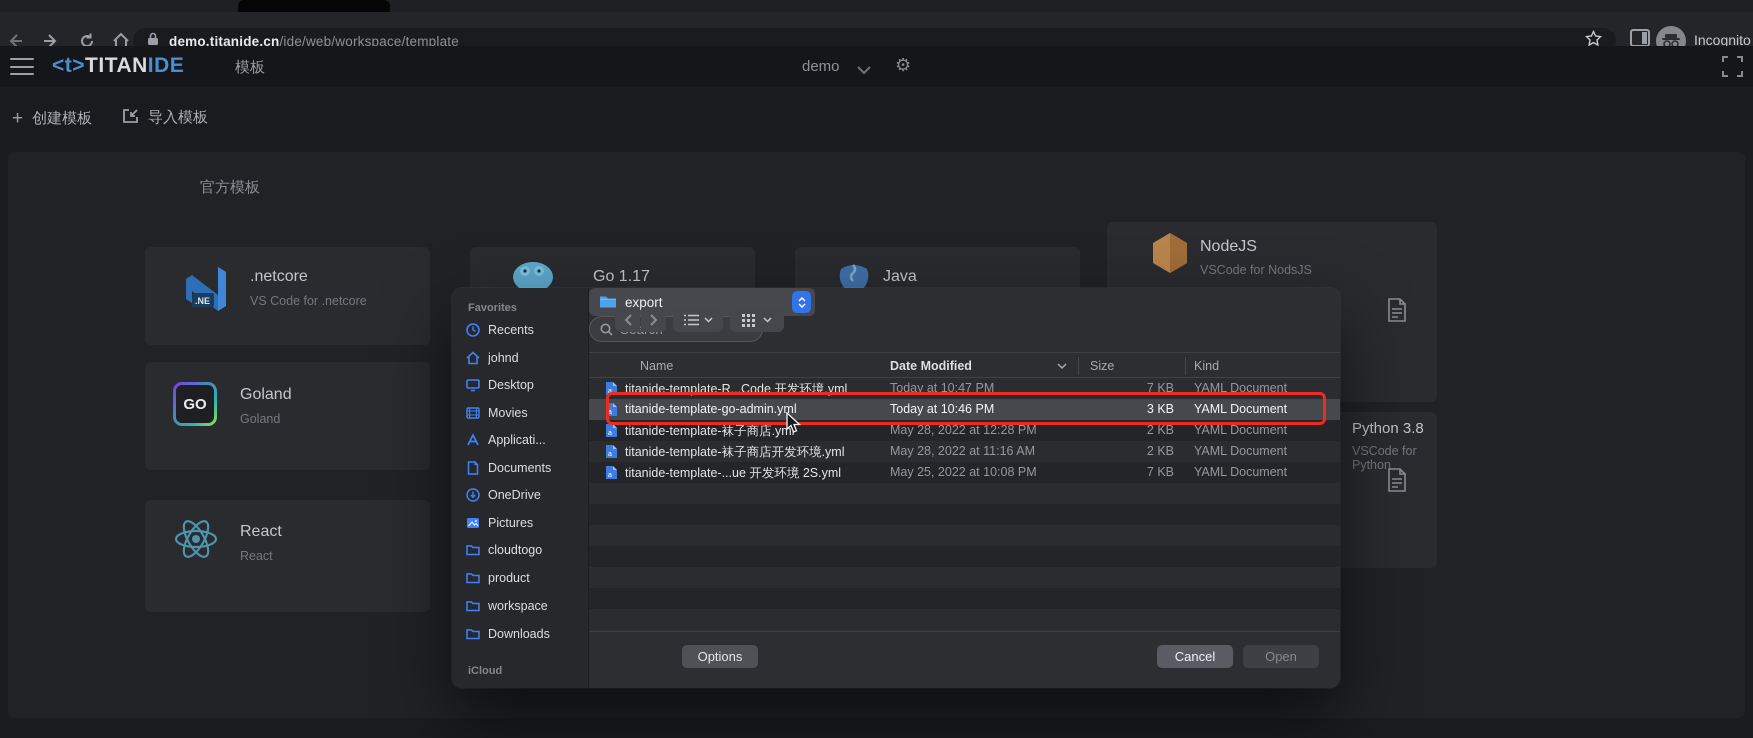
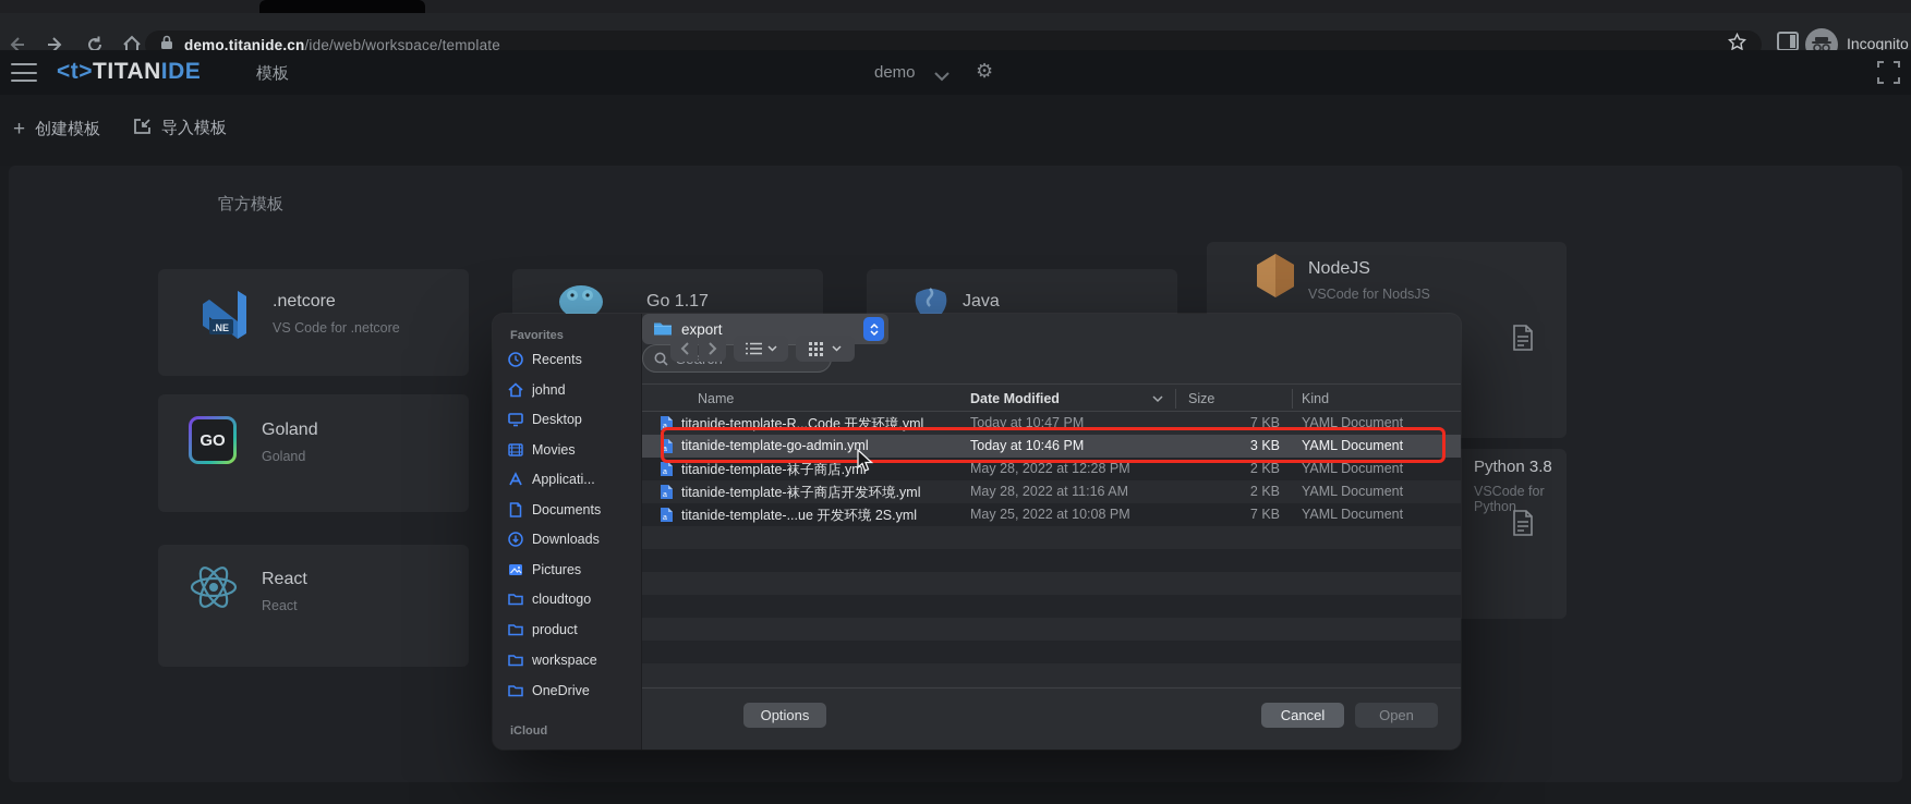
  demo.titanide.cn/ide/web/workspace/template
  Incognito
  <t>TITANIDE
  模板
  demo
  ⚙
  +
  创建模板
  导入模板
  官方模板
  .NE
  .netcore
  VS Code for .netcore
  Go 1.17
  Java
  NodeJS
  VSCode for NodsJS
  GO
  Goland
  Goland
  Python 3.8
  VSCode for Python
  React
  React
  Favorites
  Recents
  johnd
  Desktop
  Movies
  Applicati...
  Documents
- OneDrive
+ Downloads
  Pictures
  cloudtogo
  product
  workspace
- Downloads
+ OneDrive
  iCloud
  export
  Name
  Date Modified
  Size
  Kind
  titanide-template-R...Code 开发环境.yml
  Today at 10:47 PM
  7 KB
  YAML Document
  titanide-template-go-admin.yml
  Today at 10:46 PM
  3 KB
  YAML Document
  titanide-template-袜子商店.ym
  May 28, 2022 at 12:28 PM
  2 KB
  YAML Document
  titanide-template-袜子商店开发环境.yml
  May 28, 2022 at 11:16 AM
  2 KB
  YAML Document
  titanide-template-...ue 开发环境 2S.yml
  May 25, 2022 at 10:08 PM
  7 KB
  YAML Document
  Options
  Cancel
  Open
